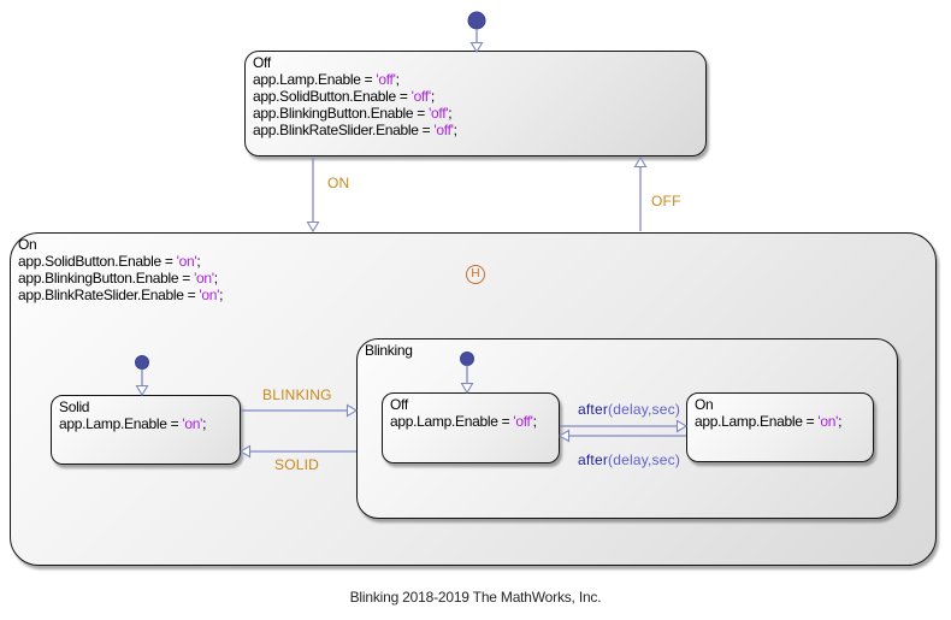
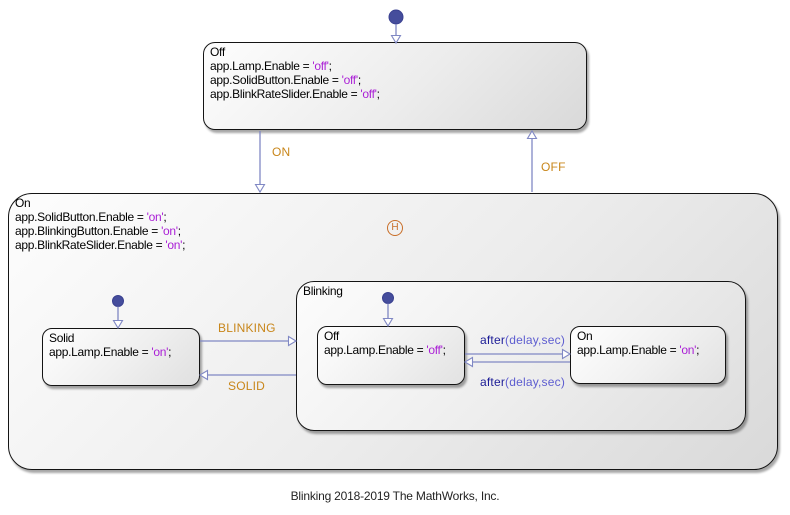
  Off
  app.Lamp.Enable = 'off';
  app.SolidButton.Enable = 'off';
- app.BlinkingButton.Enable = 'off';
  app.BlinkRateSlider.Enable = 'off';
  On
  app.SolidButton.Enable = 'on';
  app.BlinkingButton.Enable = 'on';
  app.BlinkRateSlider.Enable = 'on';
  Solid
  app.Lamp.Enable = 'on';
  Blinking
  Off
  app.Lamp.Enable = 'off';
  On
  app.Lamp.Enable = 'on';
  H
  ON
  OFF
  BLINKING
  SOLID
  after(delay,sec)
  after(delay,sec)
  Blinking 2018-2019 The MathWorks, Inc.
